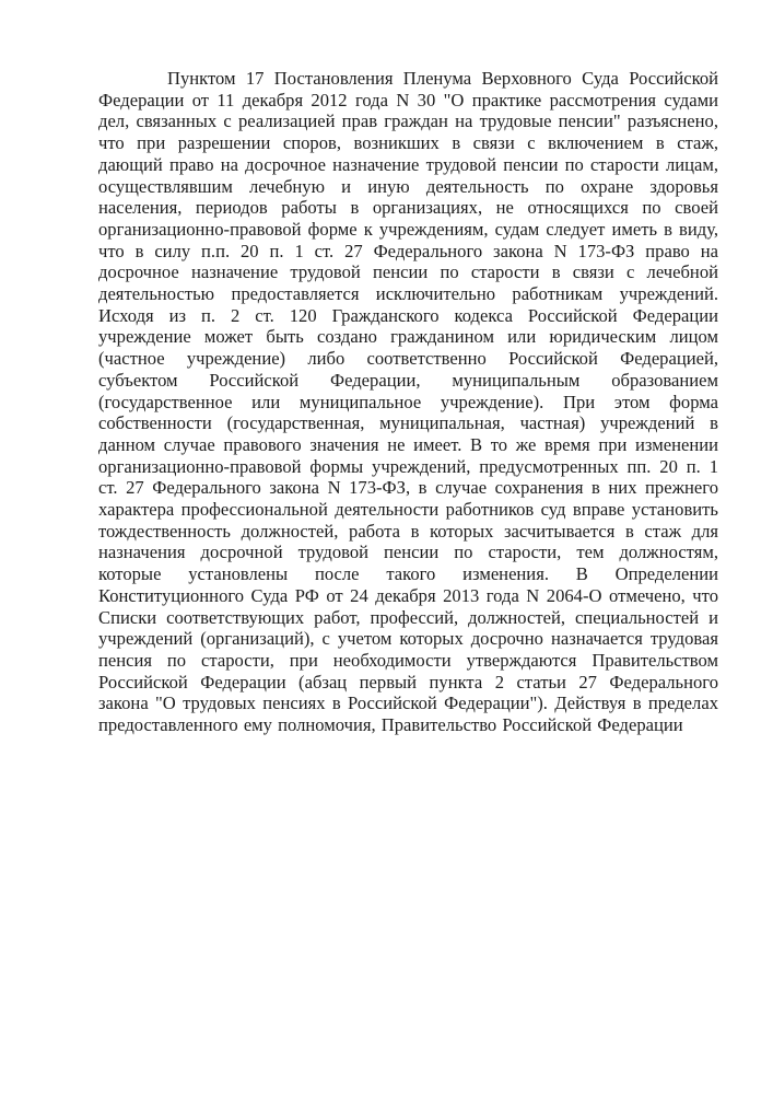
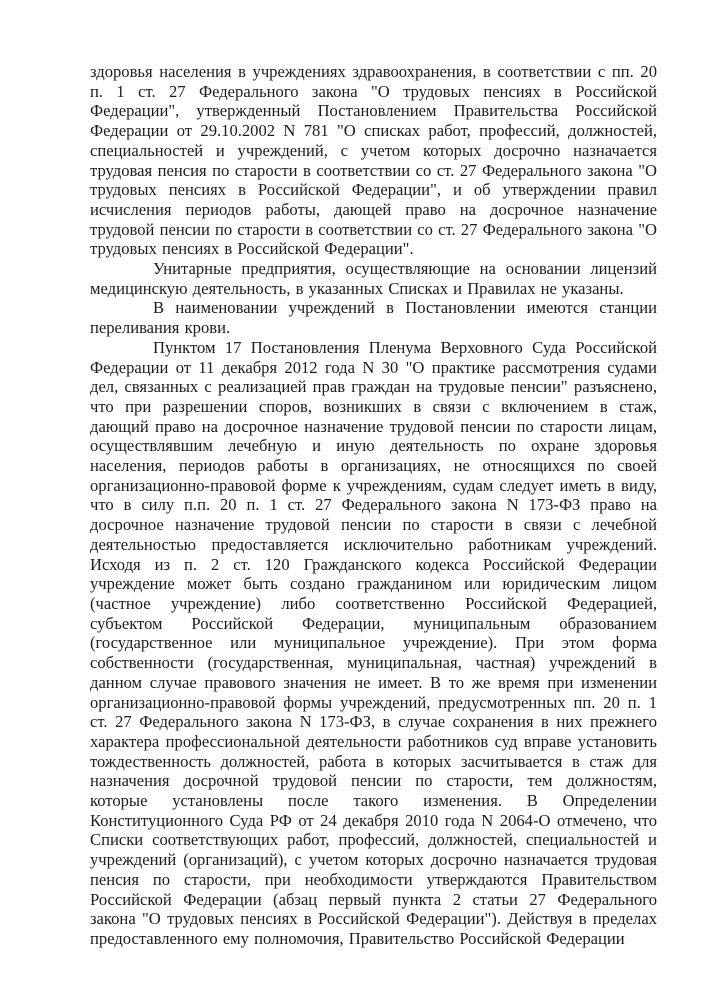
+ здоровья населения в учреждениях здравоохранения, в соответствии с пп. 20 п. 1 ст. 27 Федерального закона "О трудовых пенсиях в Российской Федерации", утвержденный Постановлением Правительства Российской Федерации от 29.10.2002 N 781 "О списках работ, профессий, должностей, специальностей и учреждений, с учетом которых досрочно назначается трудовая пенсия по старости в соответствии со ст. 27 Федерального закона "О трудовых пенсиях в Российской Федерации", и об утверждении правил исчисления периодов работы, дающей право на досрочное назначение трудовой пенсии по старости в соответствии со ст. 27 Федерального закона "О трудовых пенсиях в Российской Федерации".
+ Унитарные предприятия, осуществляющие на основании лицензий медицинскую деятельность, в указанных Списках и Правилах не указаны.
+ В наименовании учреждений в Постановлении имеются станции переливания крови.
- Пунктом 17 Постановления Пленума Верховного Суда Российской Федерации от 11 декабря 2012 года N 30 "О практике рассмотрения судами дел, связанных с реализацией прав граждан на трудовые пенсии" разъяснено, что при разрешении споров, возникших в связи с включением в стаж, дающий право на досрочное назначение трудовой пенсии по старости лицам, осуществлявшим лечебную и иную деятельность по охране здоровья населения, периодов работы в организациях, не относящихся по своей организационно-правовой форме к учреждениям, судам следует иметь в виду, что в силу п.п. 20 п. 1 ст. 27 Федерального закона N 173-ФЗ право на досрочное назначение трудовой пенсии по старости в связи с лечебной деятельностью предоставляется исключительно работникам учреждений. Исходя из п. 2 ст. 120 Гражданского кодекса Российской Федерации учреждение может быть создано гражданином или юридическим лицом (частное учреждение) либо соответственно Российской Федерацией, субъектом Российской Федерации, муниципальным образованием (государственное или муниципальное учреждение). При этом форма собственности (государственная, муниципальная, частная) учреждений в данном случае правового значения не имеет. В то же время при изменении организационно-правовой формы учреждений, предусмотренных пп. 20 п. 1 ст. 27 Федерального закона N 173-ФЗ, в случае сохранения в них прежнего характера профессиональной деятельности работников суд вправе установить тождественность должностей, работа в которых засчитывается в стаж для назначения досрочной трудовой пенсии по старости, тем должностям, которые установлены после такого изменения. В Определении Конституционного Суда РФ от 24 декабря 2013 года N 2064-О отмечено, что Списки соответствующих работ, профессий, должностей, специальностей и учреждений (организаций), с учетом которых досрочно назначается трудовая пенсия по старости, при необходимости утверждаются Правительством Российской Федерации (абзац первый пункта 2 статьи 27 Федерального закона "О трудовых пенсиях в Российской Федерации"). Действуя в пределах предоставленного ему полномочия, Правительство Российской Федерации
+ Пунктом 17 Постановления Пленума Верховного Суда Российской Федерации от 11 декабря 2012 года N 30 "О практике рассмотрения судами дел, связанных с реализацией прав граждан на трудовые пенсии" разъяснено, что при разрешении споров, возникших в связи с включением в стаж, дающий право на досрочное назначение трудовой пенсии по старости лицам, осуществлявшим лечебную и иную деятельность по охране здоровья населения, периодов работы в организациях, не относящихся по своей организационно-правовой форме к учреждениям, судам следует иметь в виду, что в силу п.п. 20 п. 1 ст. 27 Федерального закона N 173-ФЗ право на досрочное назначение трудовой пенсии по старости в связи с лечебной деятельностью предоставляется исключительно работникам учреждений. Исходя из п. 2 ст. 120 Гражданского кодекса Российской Федерации учреждение может быть создано гражданином или юридическим лицом (частное учреждение) либо соответственно Российской Федерацией, субъектом Российской Федерации, муниципальным образованием (государственное или муниципальное учреждение). При этом форма собственности (государственная, муниципальная, частная) учреждений в данном случае правового значения не имеет. В то же время при изменении организационно-правовой формы учреждений, предусмотренных пп. 20 п. 1 ст. 27 Федерального закона N 173-ФЗ, в случае сохранения в них прежнего характера профессиональной деятельности работников суд вправе установить тождественность должностей, работа в которых засчитывается в стаж для назначения досрочной трудовой пенсии по старости, тем должностям, которые установлены после такого изменения. В Определении Конституционного Суда РФ от 24 декабря 2010 года N 2064-О отмечено, что Списки соответствующих работ, профессий, должностей, специальностей и учреждений (организаций), с учетом которых досрочно назначается трудовая пенсия по старости, при необходимости утверждаются Правительством Российской Федерации (абзац первый пункта 2 статьи 27 Федерального закона "О трудовых пенсиях в Российской Федерации"). Действуя в пределах предоставленного ему полномочия, Правительство Российской Федерации
